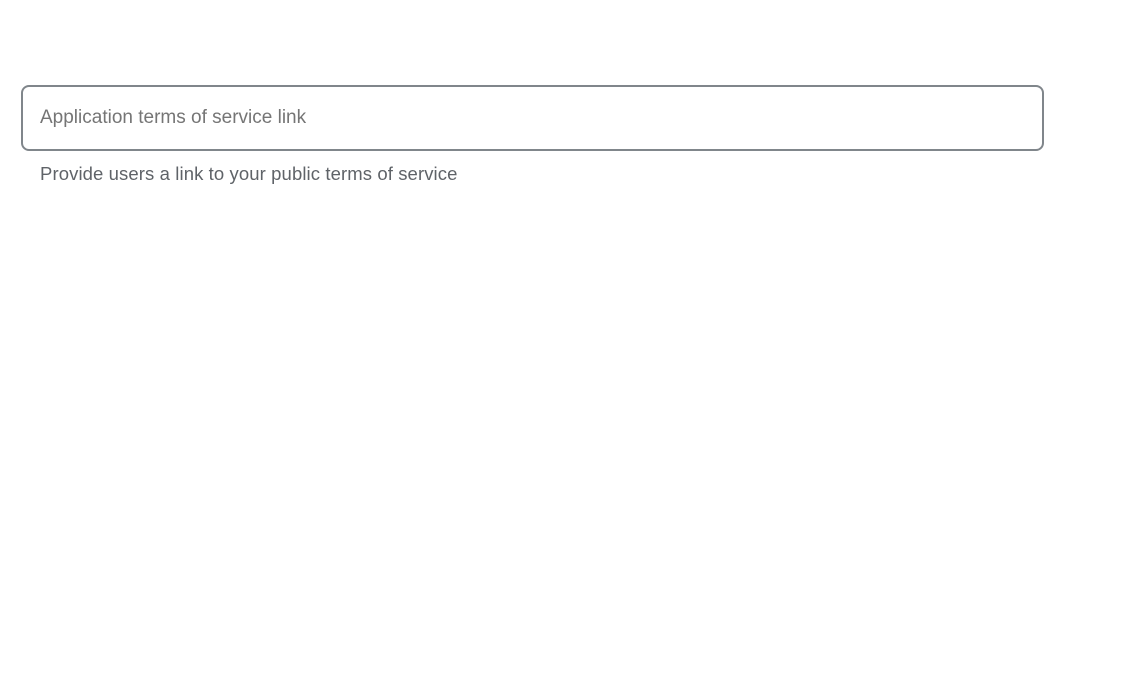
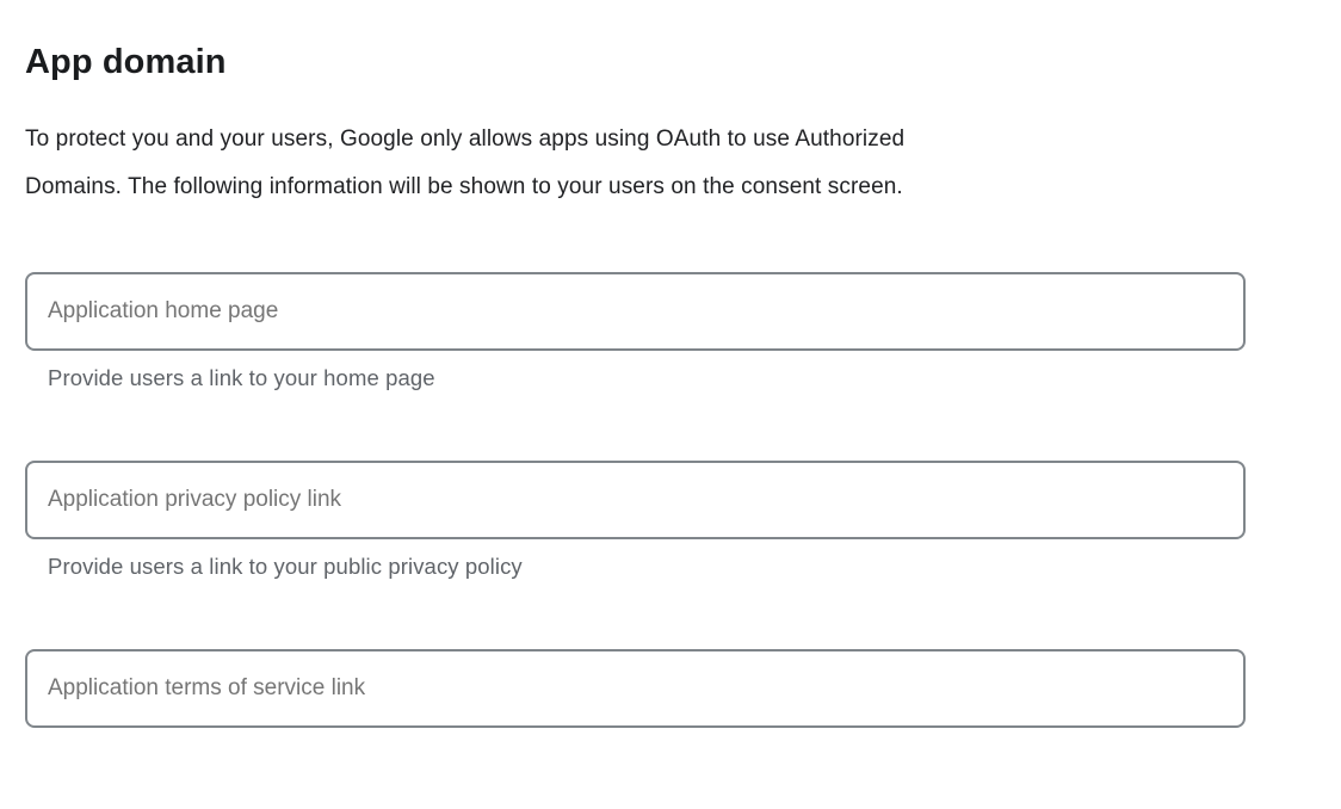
+ App domain
+ To protect you and your users, Google only allows apps using OAuth to use Authorized
+ Domains. The following information will be shown to your users on the consent screen.
+ Application home page
+ Provide users a link to your home page
+ Application privacy policy link
+ Provide users a link to your public privacy policy
  Application terms of service link
- Provide users a link to your public terms of service
